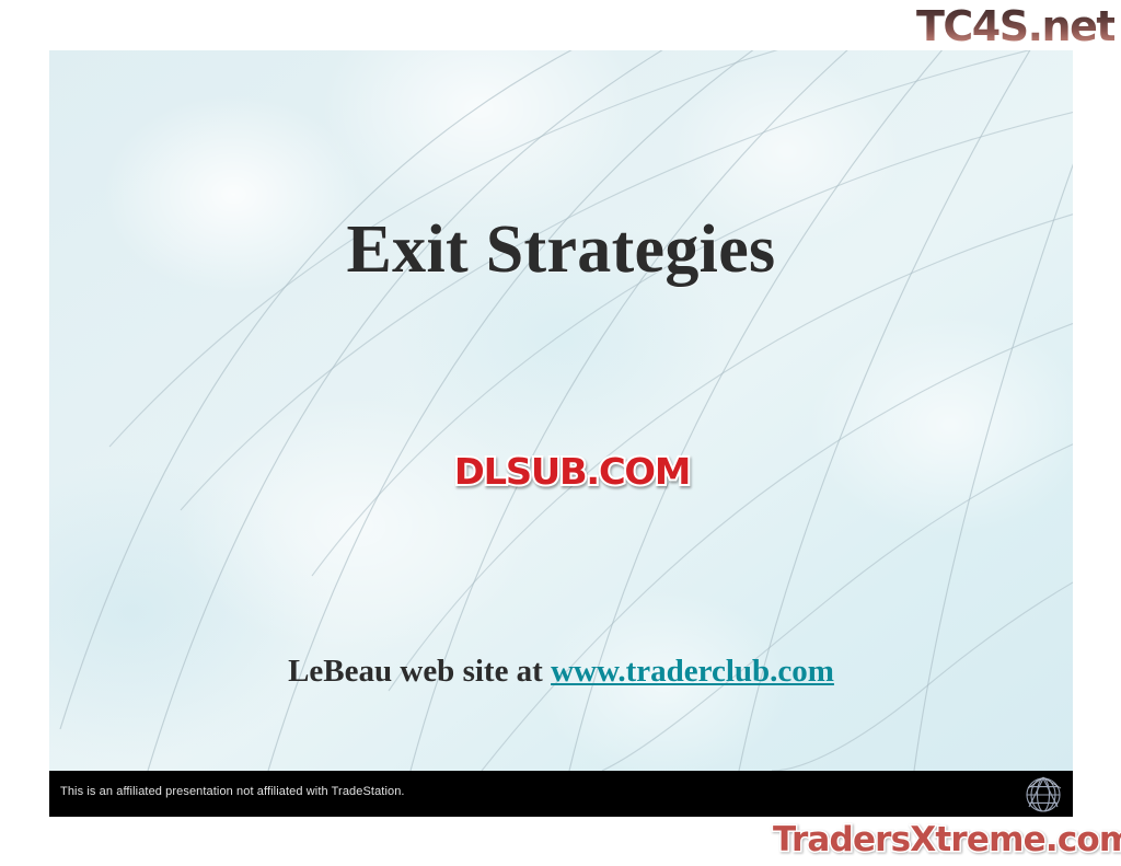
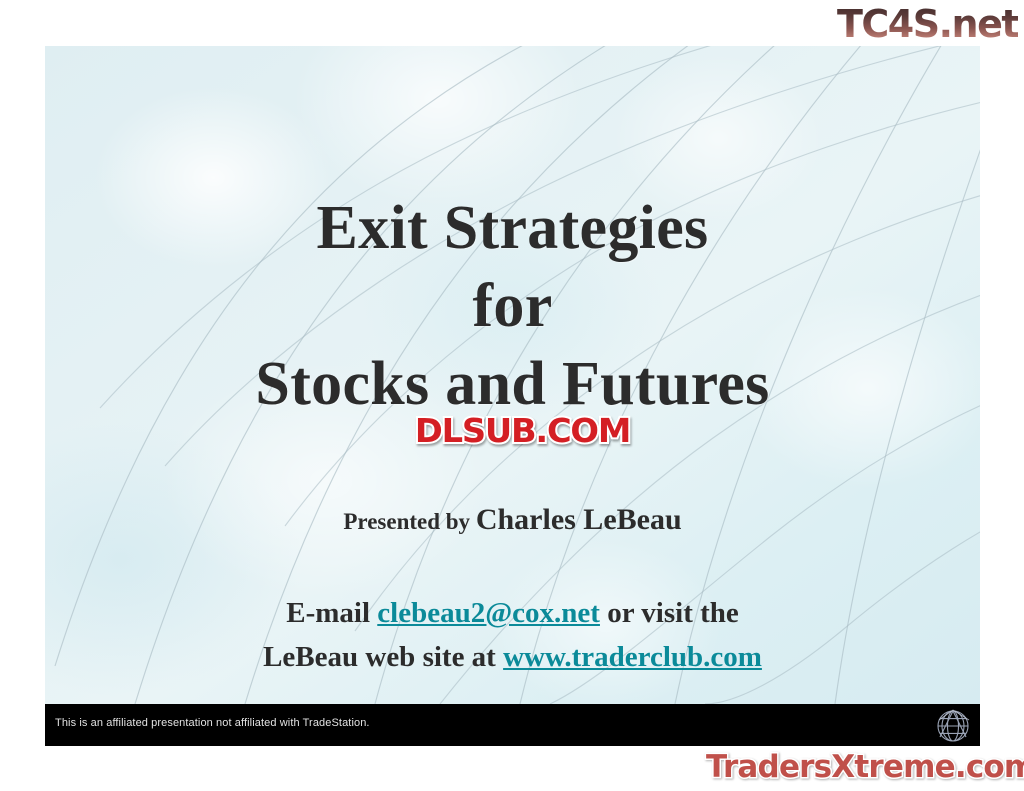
  Exit Strategies
+ for
+ Stocks and Futures
+ Presented by Charles LeBeau
+ E-mail clebeau2@cox.net or visit the
  LeBeau web site at www.traderclub.com
  DLSUB.COM
  This is an affiliated presentation not affiliated with TradeStation.
  TC4S.net
  TradersXtreme.com
